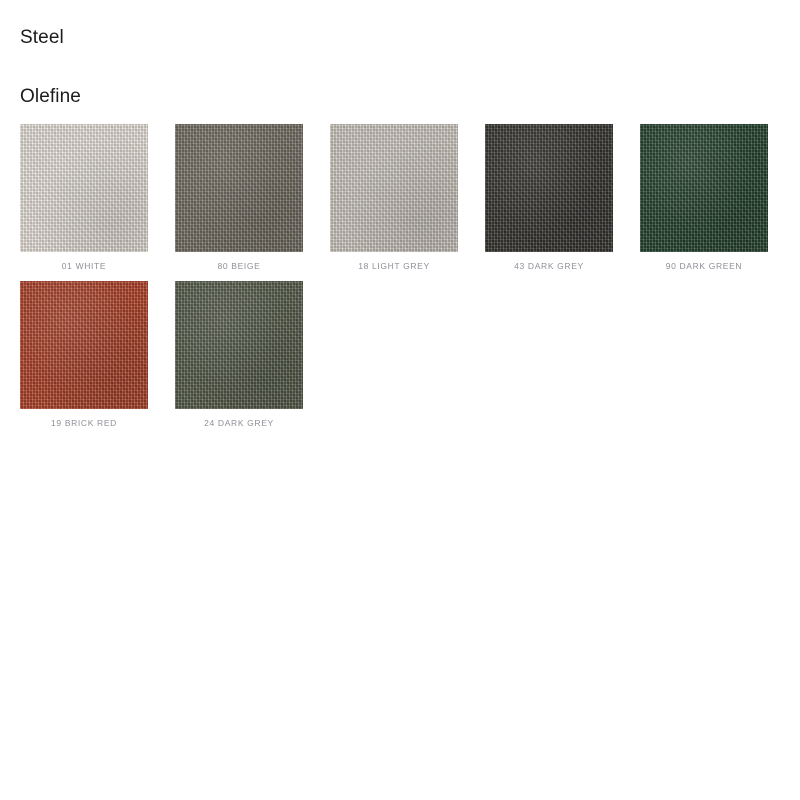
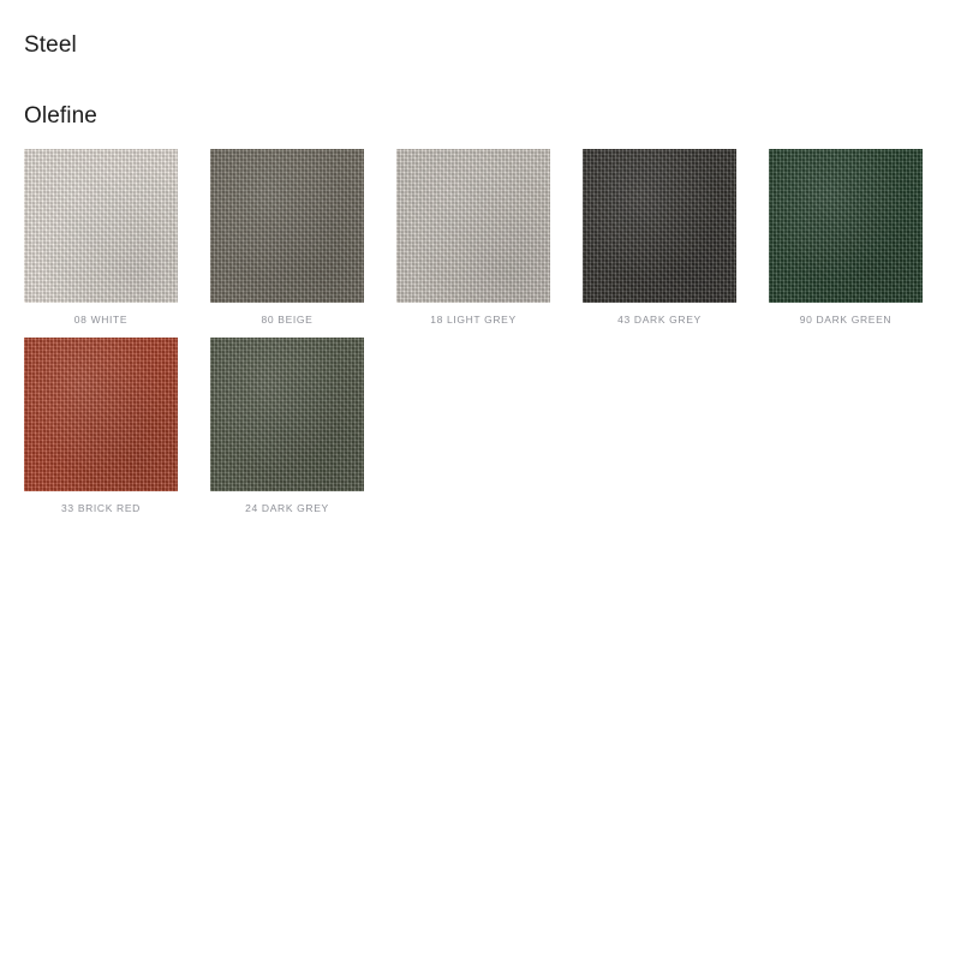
  Steel
  Olefine
- 01 WHITE
+ 08 WHITE
  80 BEIGE
  18 LIGHT GREY
  43 DARK GREY
  90 DARK GREEN
- 19 BRICK RED
+ 33 BRICK RED
  24 DARK GREY
